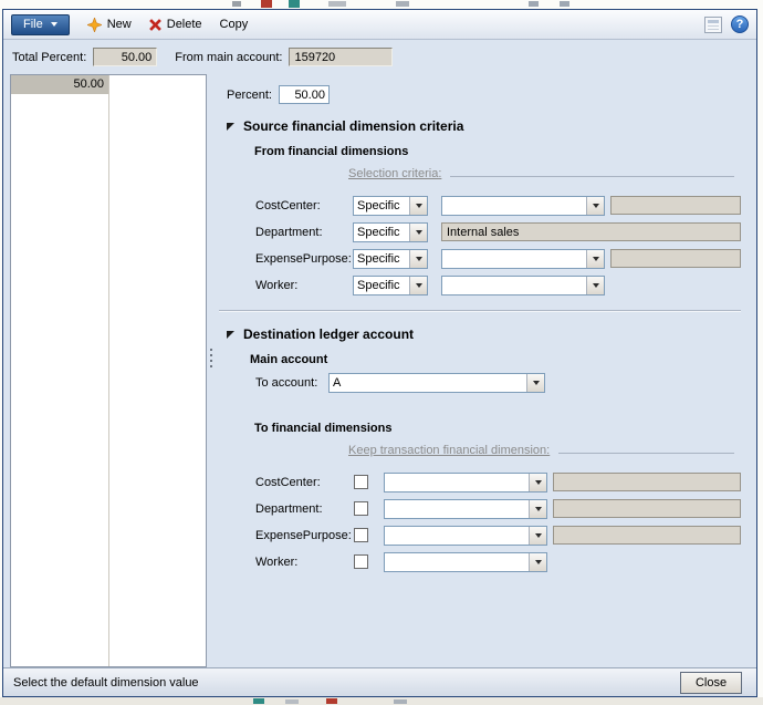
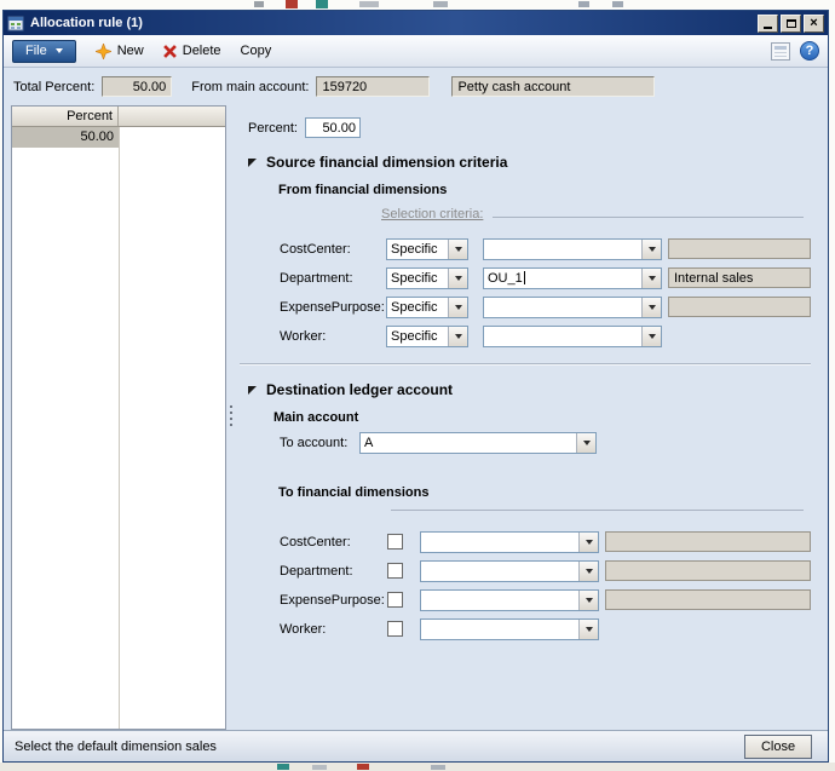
+ Allocation rule (1)
+ ×
  File
  New
  Delete
  Copy
  ?
  Total Percent:
  50.00
  From main account:
  159720
+ Petty cash account
+ Percent
  50.00
  Percent:
  50.00
  Source financial dimension criteria
  From financial dimensions
  Selection criteria:
  CostCenter:
  Specific
  Department:
  Specific
+ OU_1
  Internal sales
  ExpensePurpose:
  Specific
  Worker:
  Specific
  Destination ledger account
  Main account
  To account:
  A
  To financial dimensions
- Keep transaction financial dimension:
  CostCenter:
  Department:
  ExpensePurpose:
  Worker:
- Select the default dimension value
+ Select the default dimension sales
  Close
